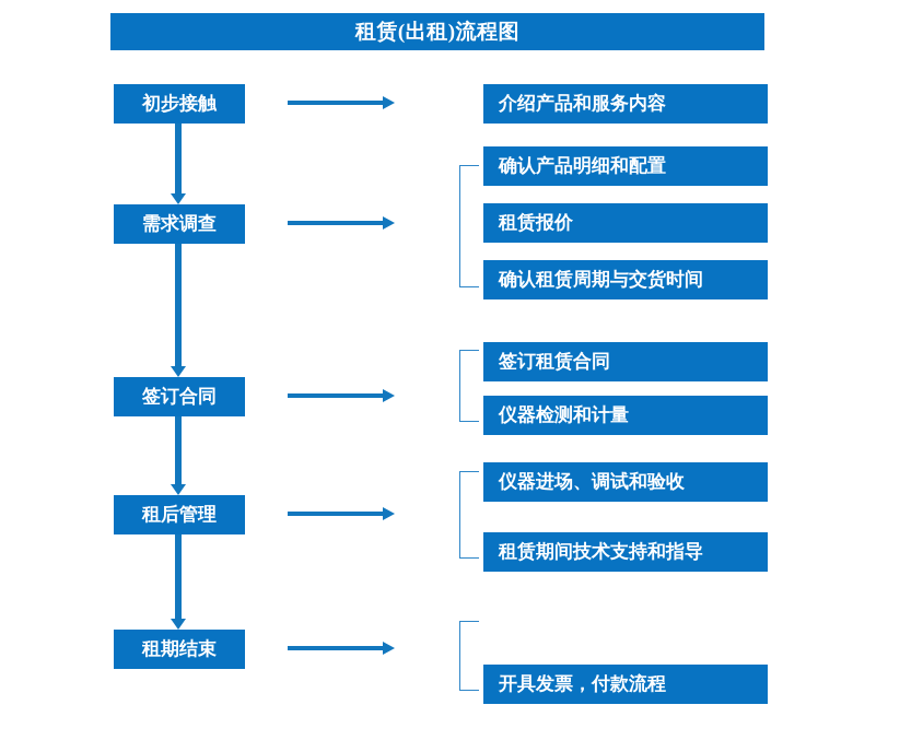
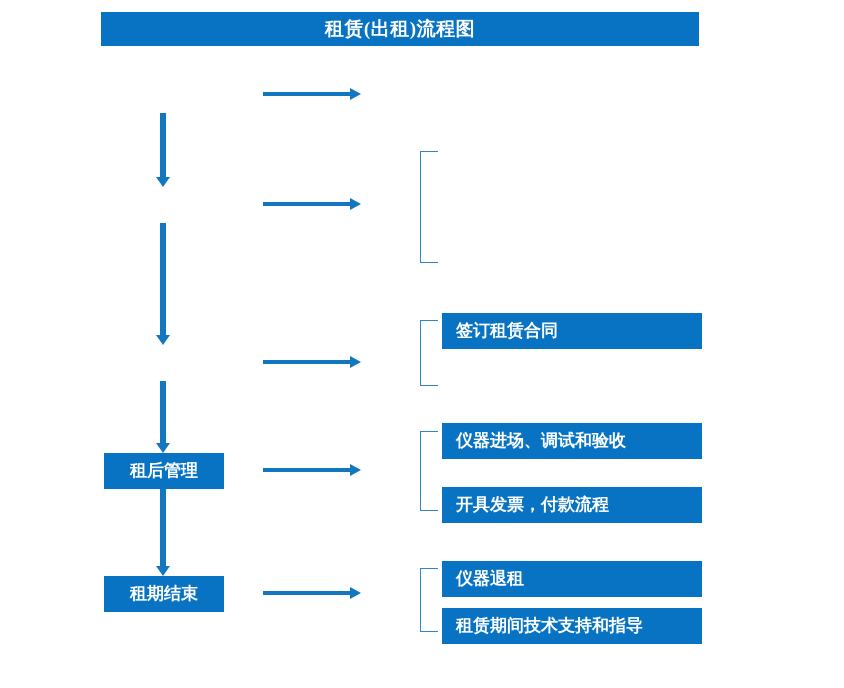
  租赁(出租)流程图
- 初步接触
- 介绍产品和服务内容
- 需求调查
- 确认产品明细和配置
- 租赁报价
- 确认租赁周期与交货时间
- 签订合同
  签订租赁合同
- 仪器检测和计量
  租后管理
  仪器进场、调试和验收
- 租赁期间技术支持和指导
+ 开具发票，付款流程
  租期结束
+ 仪器退租
- 开具发票，付款流程
+ 租赁期间技术支持和指导
